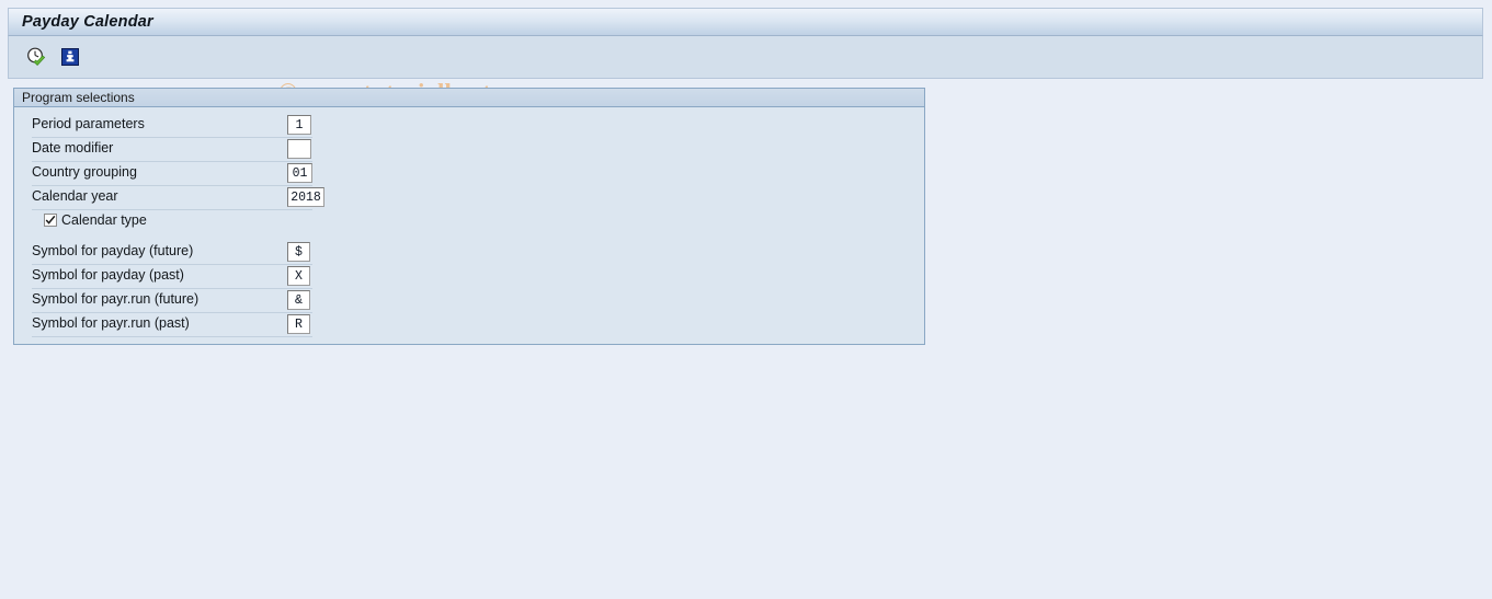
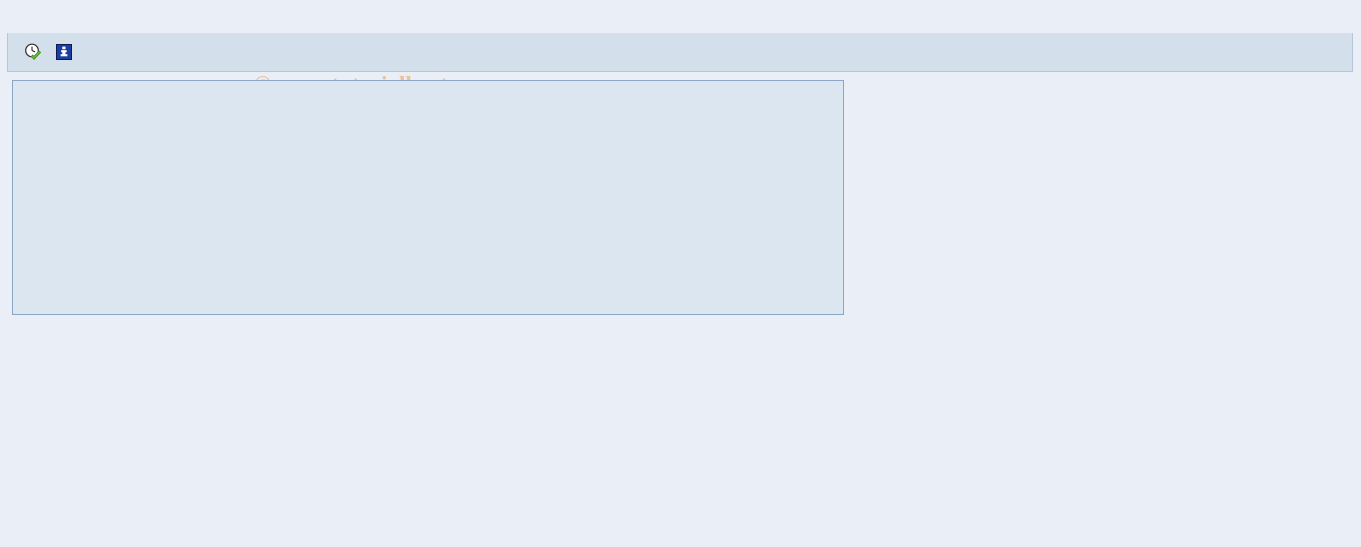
- Payday Calendar
- Program selections
- Period parameters
- 1
- Date modifier
- Country grouping
- 01
- Calendar year
- 2018
- Calendar type
- Symbol for payday (future)
- $
- Symbol for payday (past)
- X
- Symbol for payr.run (future)
- &
- Symbol for payr.run (past)
- R
